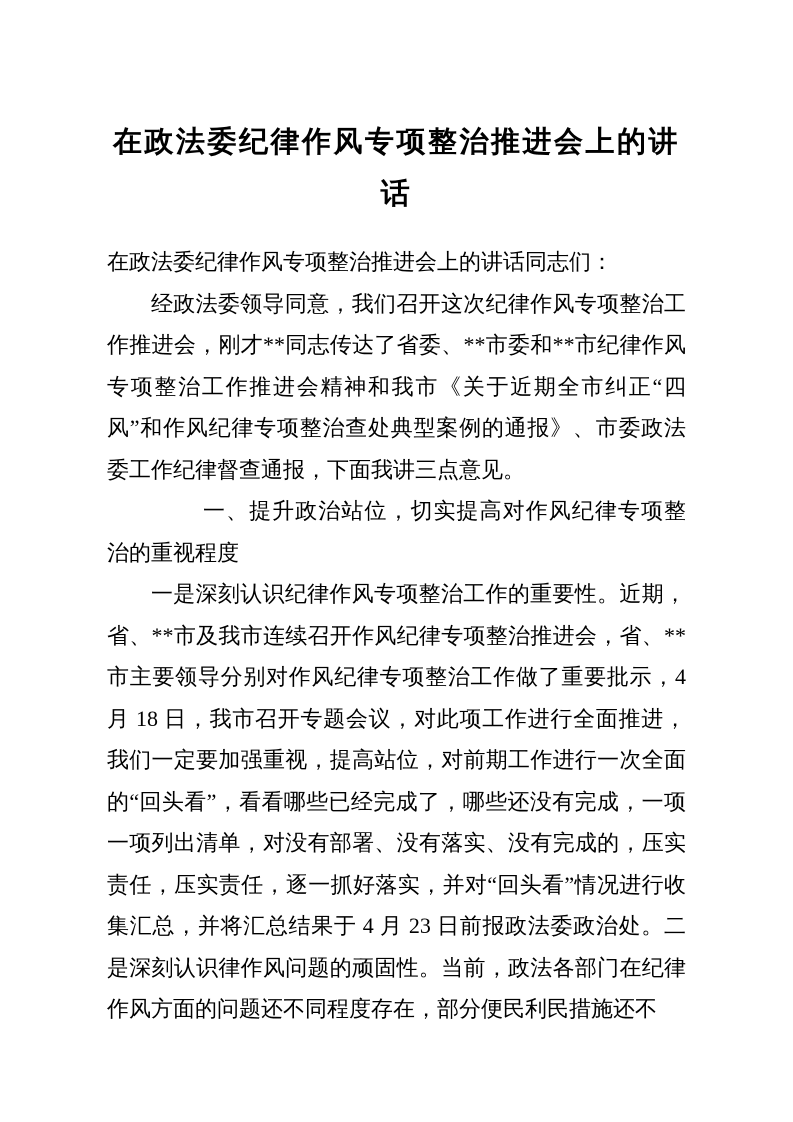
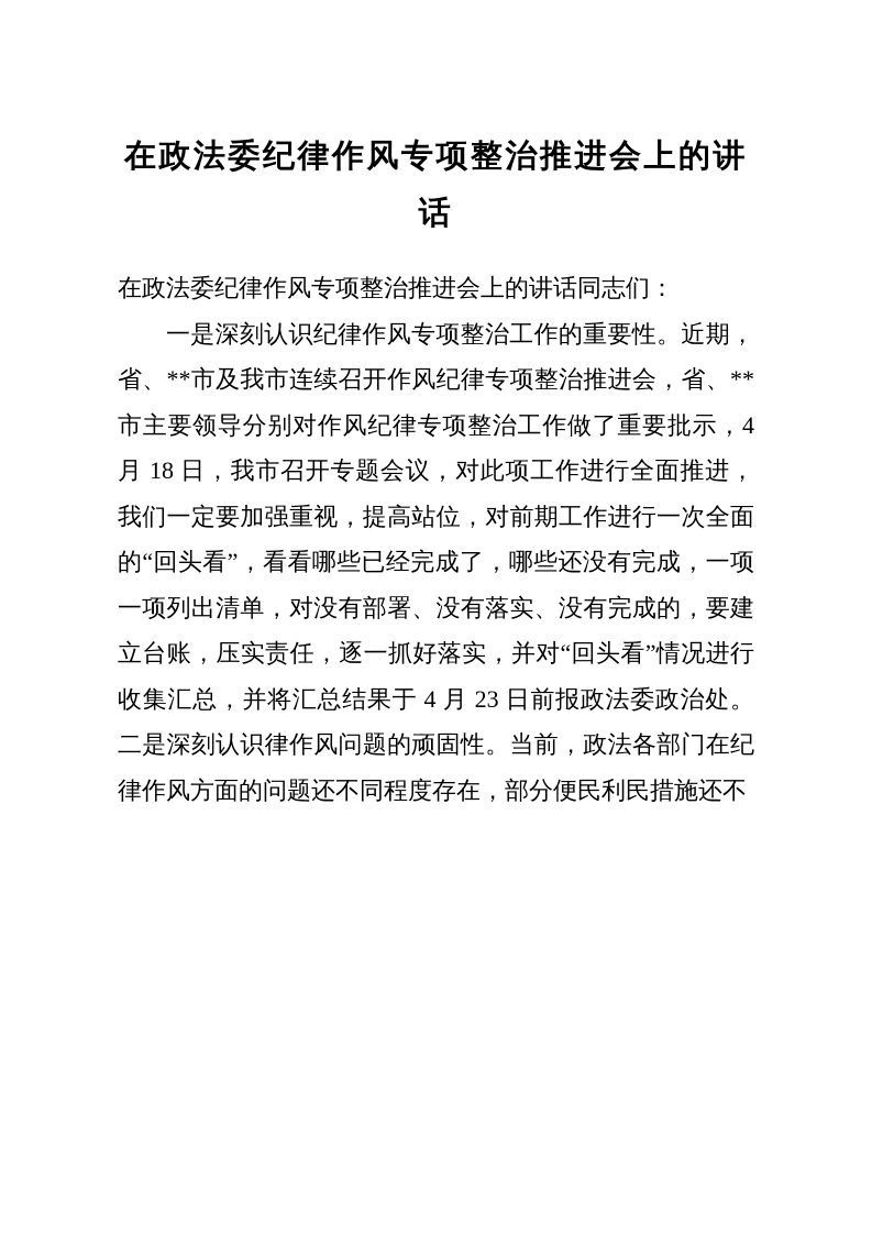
  在政法委纪律作风专项整治推进会上的讲话
  在政法委纪律作风专项整治推进会上的讲话同志们：
- 经政法委领导同意，我们召开这次纪律作风专项整治工作推进会，刚才**同志传达了省委、**市委和**市纪律作风专项整治工作推进会精神和我市《关于近期全市纠正“四风”和作风纪律专项整治查处典型案例的通报》、市委政法委工作纪律督查通报，下面我讲三点意见。
- 一、提升政治站位，切实提高对作风纪律专项整治的重视程度
- 一是深刻认识纪律作风专项整治工作的重要性。近期，省、**市及我市连续召开作风纪律专项整治推进会，省、**市主要领导分别对作风纪律专项整治工作做了重要批示，4 月 18 日，我市召开专题会议，对此项工作进行全面推进，我们一定要加强重视，提高站位，对前期工作进行一次全面的“回头看”，看看哪些已经完成了，哪些还没有完成，一项一项列出清单，对没有部署、没有落实、没有完成的，压实责任，压实责任，逐一抓好落实，并对“回头看”情况进行收集汇总，并将汇总结果于 4 月 23 日前报政法委政治处。二是深刻认识律作风问题的顽固性。当前，政法各部门在纪律作风方面的问题还不同程度存在，部分便民利民措施还不
+ 一是深刻认识纪律作风专项整治工作的重要性。近期，省、**市及我市连续召开作风纪律专项整治推进会，省、**市主要领导分别对作风纪律专项整治工作做了重要批示，4 月 18 日，我市召开专题会议，对此项工作进行全面推进，我们一定要加强重视，提高站位，对前期工作进行一次全面的“回头看”，看看哪些已经完成了，哪些还没有完成，一项一项列出清单，对没有部署、没有落实、没有完成的，要建立台账，压实责任，逐一抓好落实，并对“回头看”情况进行收集汇总，并将汇总结果于 4 月 23 日前报政法委政治处。二是深刻认识律作风问题的顽固性。当前，政法各部门在纪律作风方面的问题还不同程度存在，部分便民利民措施还不
